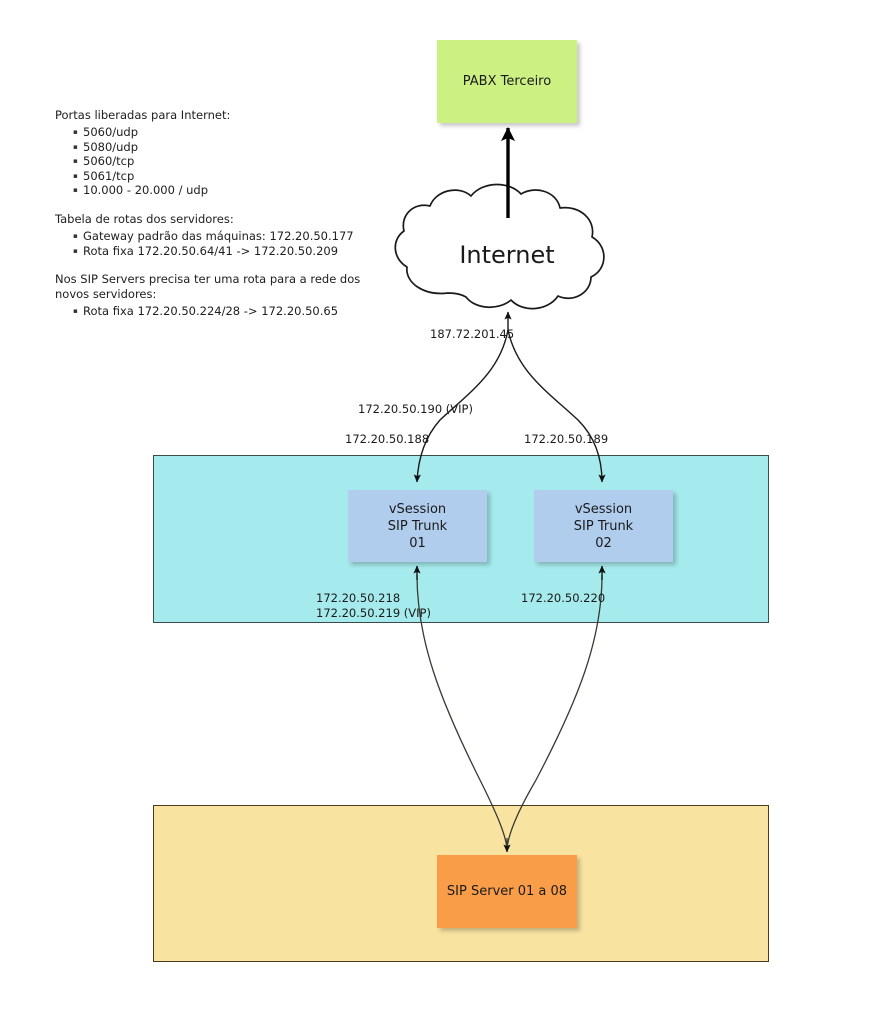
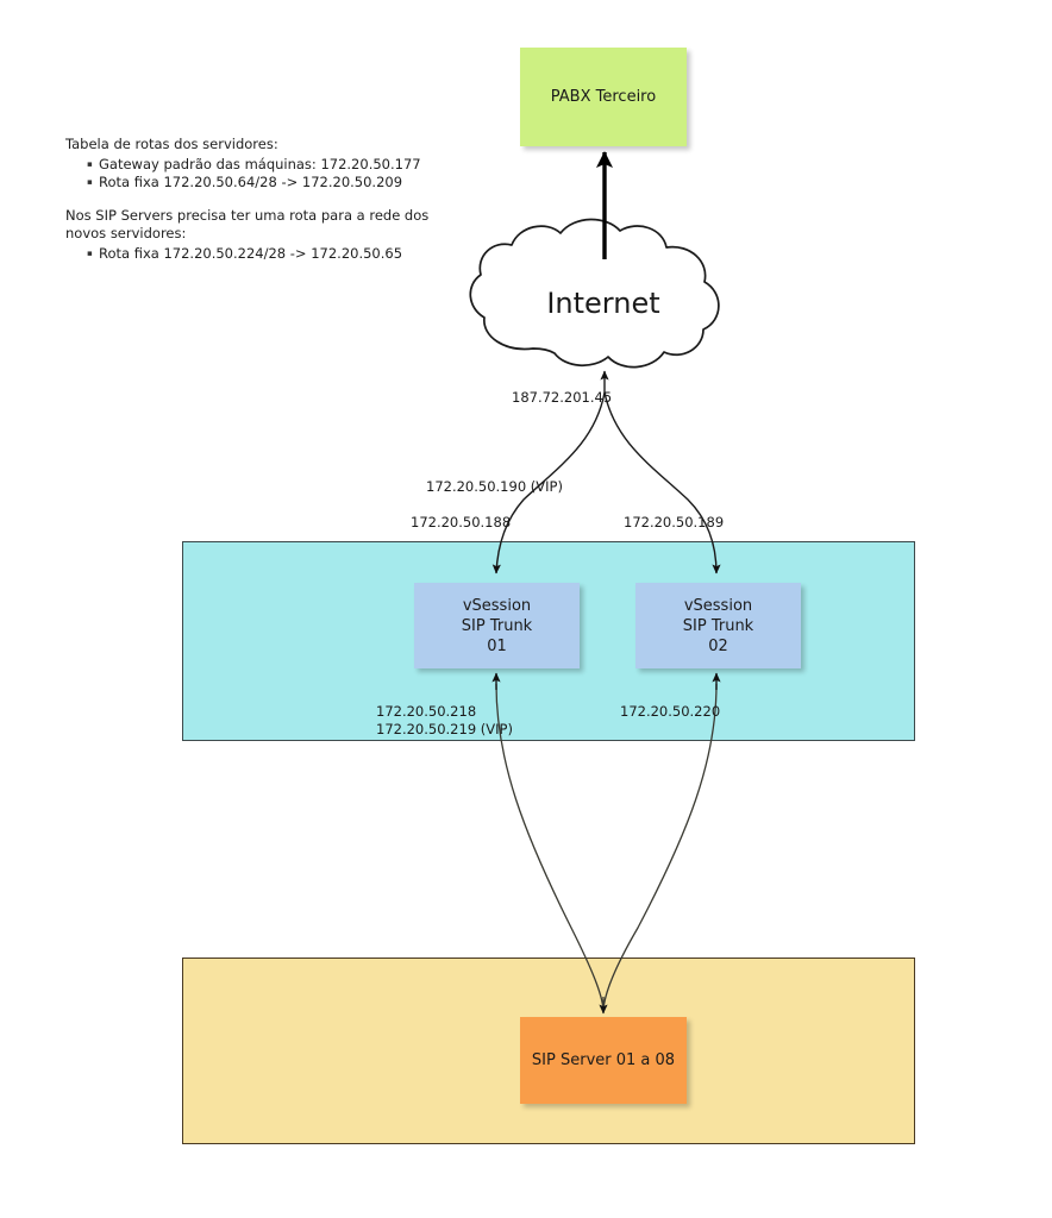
- Portas liberadas para Internet:
- 5060/udp
- 5080/udp
- 5060/tcp
- 5061/tcp
- 10.000 - 20.000 / udp
  Tabela de rotas dos servidores:
  Gateway padrão das máquinas: 172.20.50.177
- Rota fixa 172.20.50.64/41 -> 172.20.50.209
+ Rota fixa 172.20.50.64/28 -> 172.20.50.209
  Nos SIP Servers precisa ter uma rota para a rede dos novos servidores:
  Rota fixa 172.20.50.224/28 -> 172.20.50.65
  PABX Terceiro
  Internet
  vSession
  SIP Trunk
  01
  vSession
  SIP Trunk
  02
  SIP Server 01 a 08
  187.72.201.45
  172.20.50.190 (VIP)
  172.20.50.188
  172.20.50.189
  172.20.50.218
  172.20.50.219 (VIP)
  172.20.50.220
